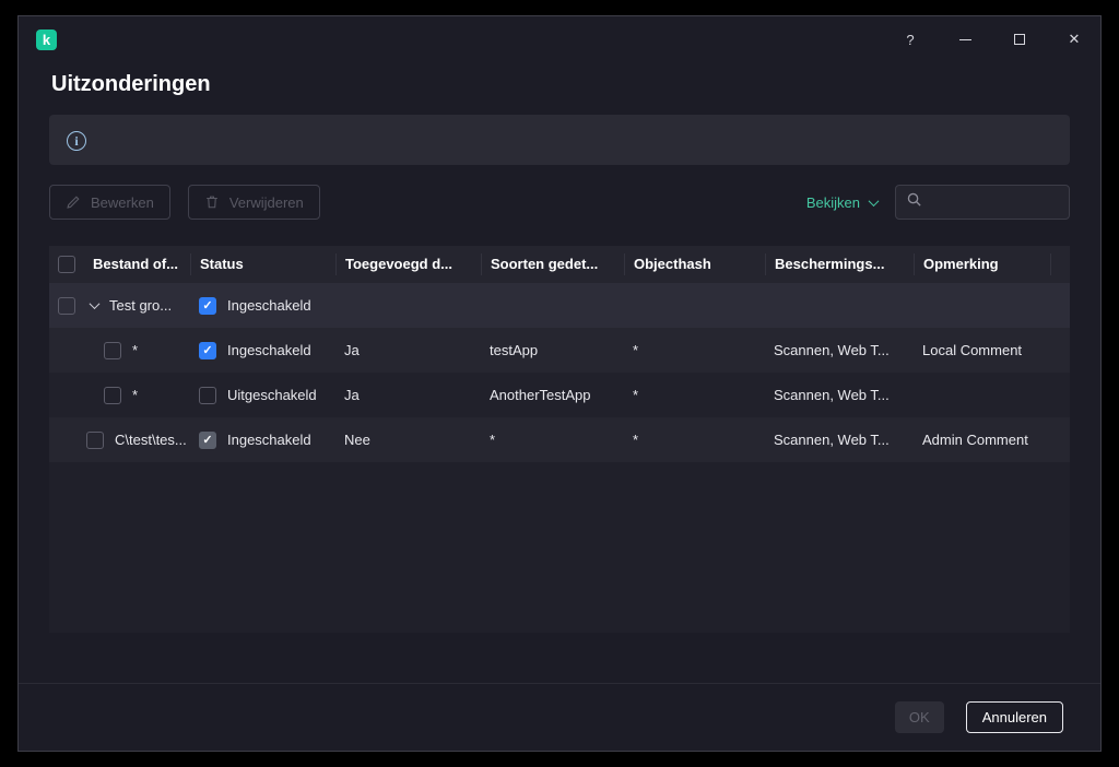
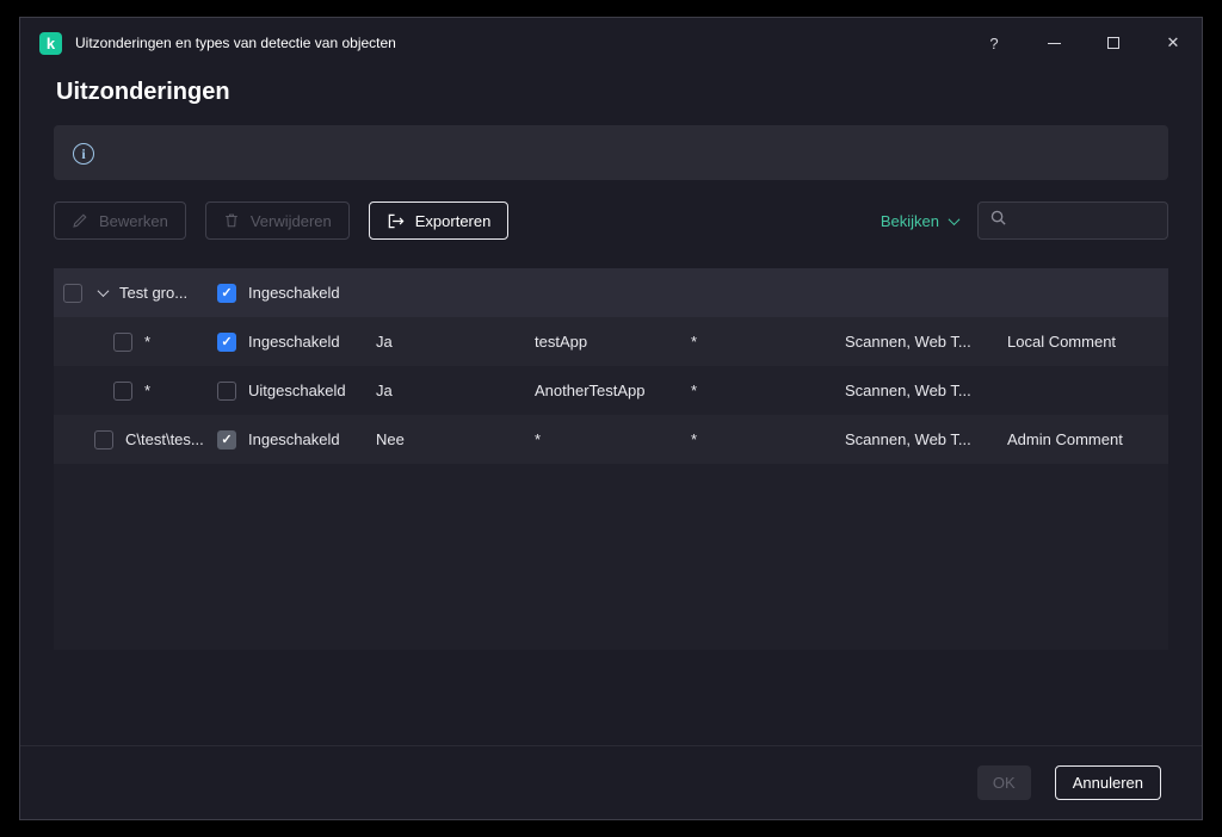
  k
+ Uitzonderingen en types van detectie van objecten
  ?
  ✕
  Uitzonderingen
  i
  Bewerken
  Verwijderen
+ Exporteren
  Bekijken
- Bestand of...
- Status
- Toegevoegd d...
- Soorten gedet...
- Objecthash
- Beschermings...
- Opmerking
  Test gro...
  Ingeschakeld
  *
  Ingeschakeld
  Ja
  testApp
  *
  Scannen, Web T...
  Local Comment
  *
  Uitgeschakeld
  Ja
  AnotherTestApp
  *
  Scannen, Web T...
  C\test\tes...
  Ingeschakeld
  Nee
  *
  *
  Scannen, Web T...
  Admin Comment
  OK
  Annuleren
